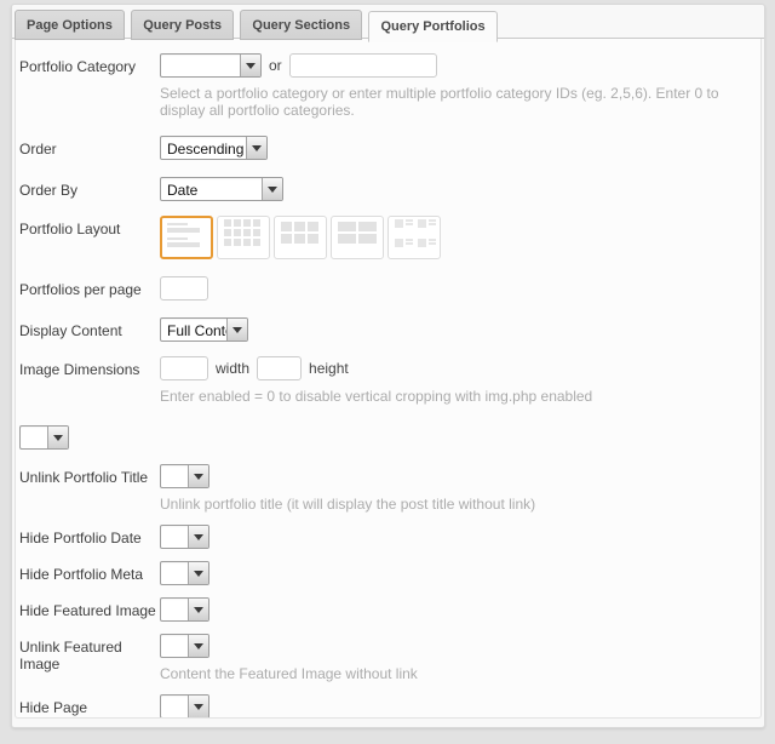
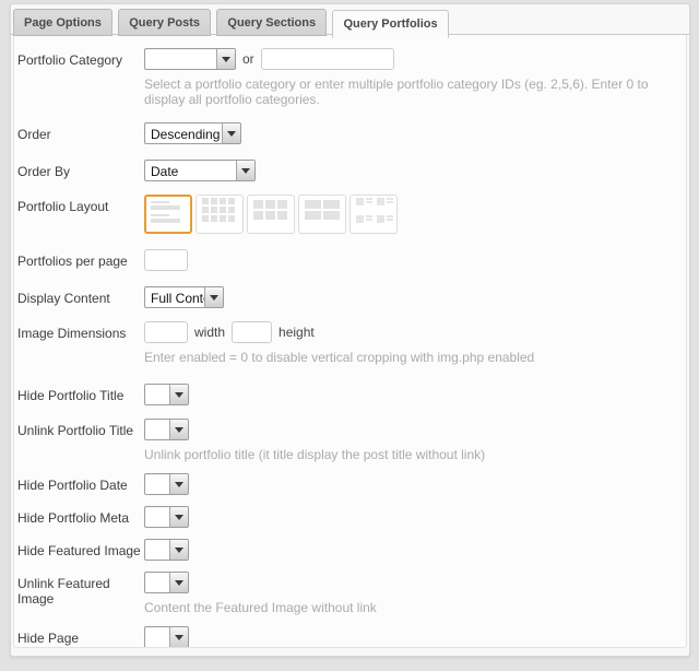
  Page Options Query Posts Query Sections Query Portfolios
  Portfolio Category
  or
  Select a portfolio category or enter multiple portfolio category IDs (eg. 2,5,6). Enter 0 to display all portfolio categories.
  Order
  Descending
  Order By
  Date
  Portfolio Layout
  Portfolios per page
  Display Content
  Full Cont
  Image Dimensions
  width
  height
  Enter enabled = 0 to disable vertical cropping with img.php enabled
+ Hide Portfolio Title
  Unlink Portfolio Title
- Unlink portfolio title (it will display the post title without link)
+ Unlink portfolio title (it title display the post title without link)
  Hide Portfolio Date
  Hide Portfolio Meta
  Hide Featured Image
  Unlink Featured Image
  Content the Featured Image without link
